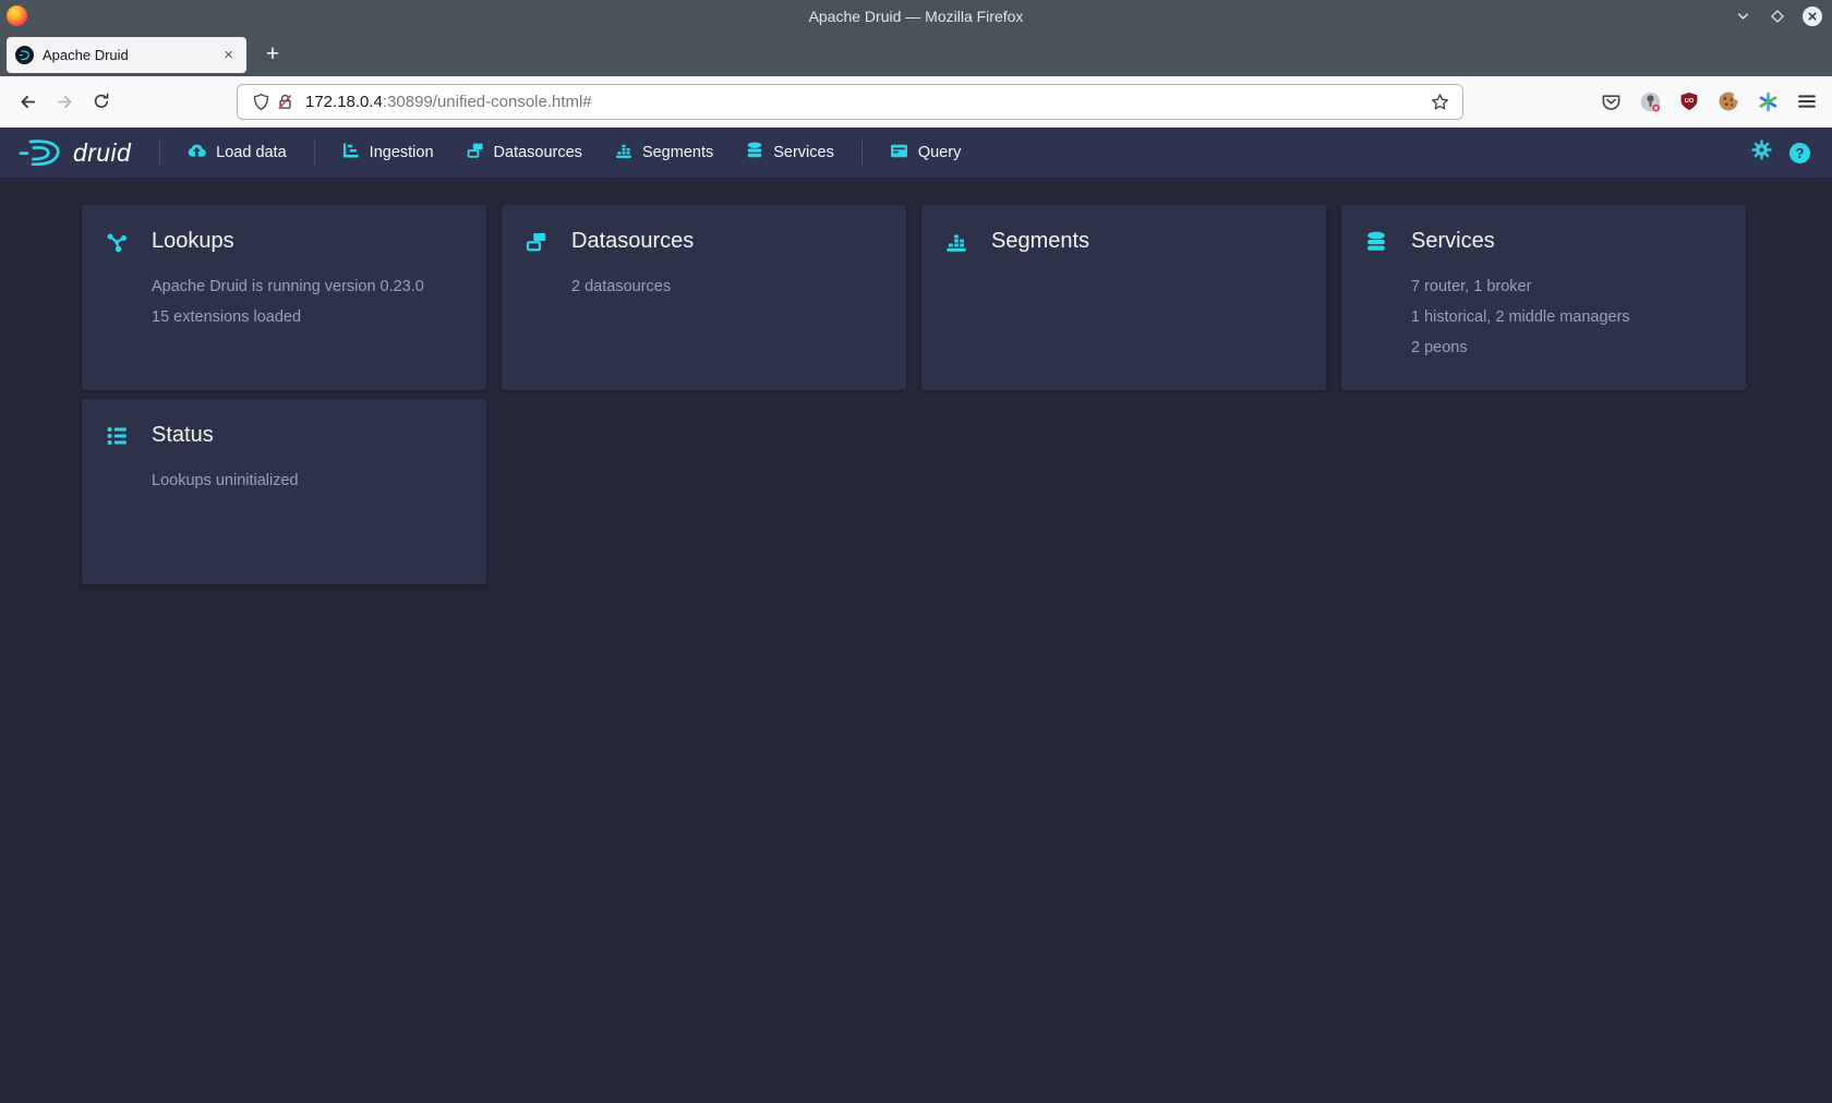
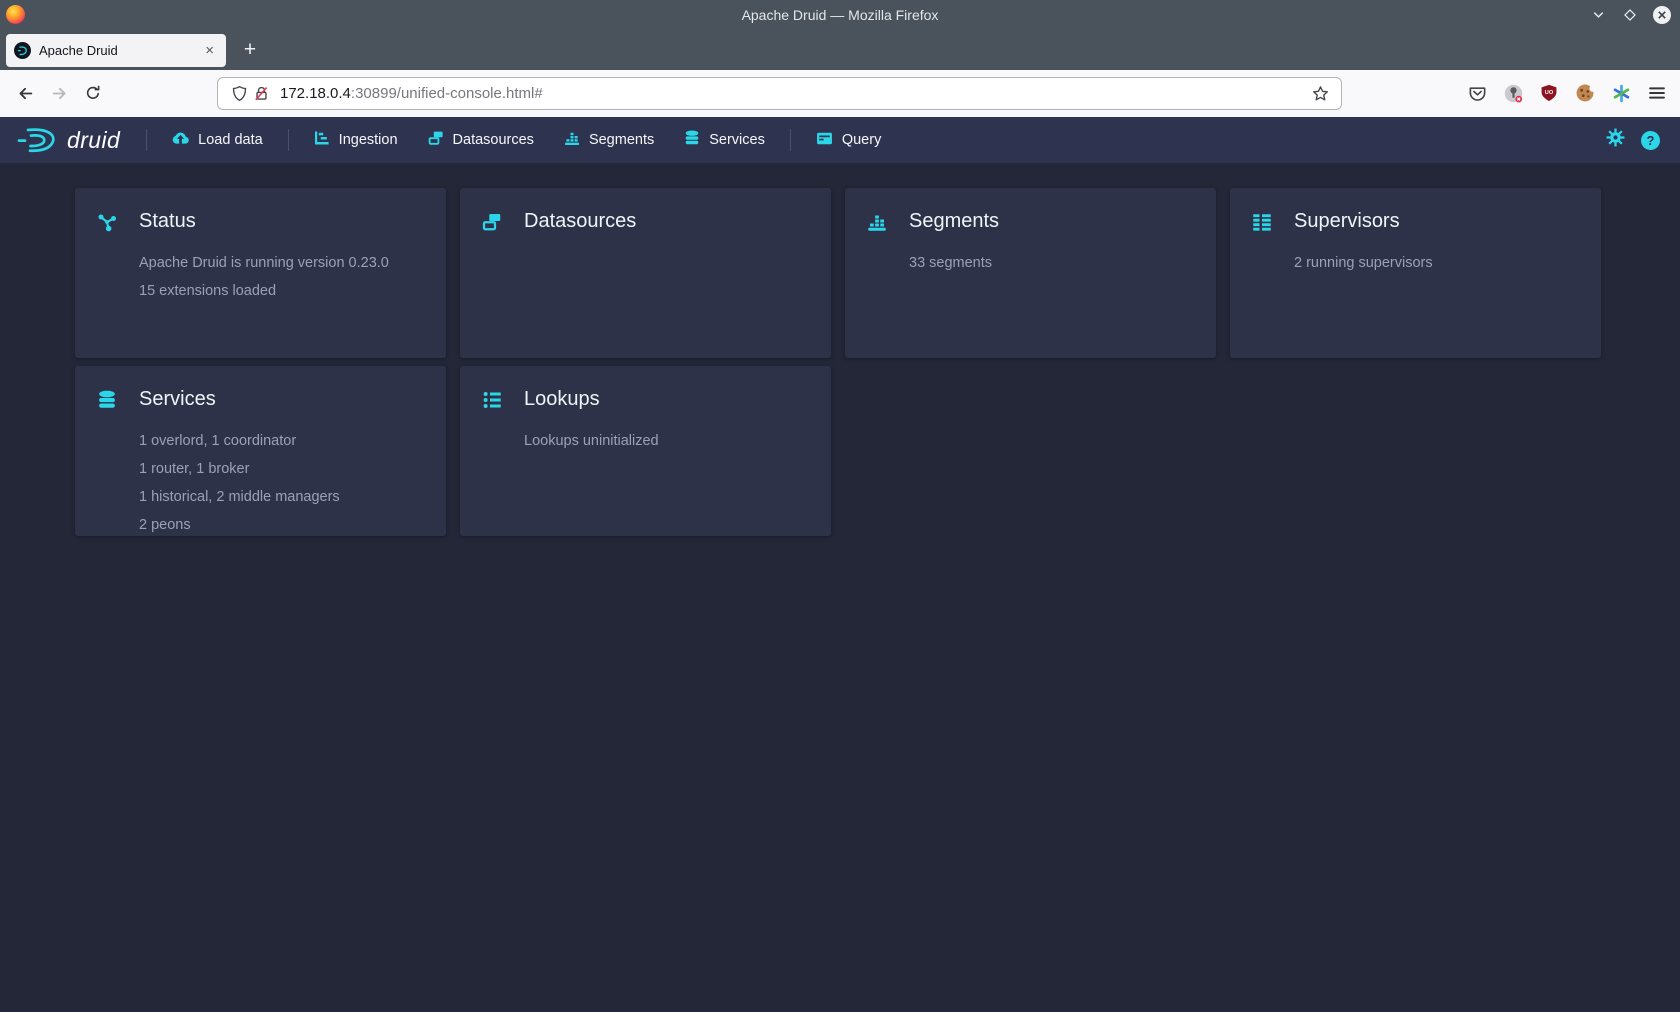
  Apache Druid — Mozilla Firefox
  Apache Druid
  ×
  +
  172.18.0.4:30899/unified-console.html#
  druid
  Load data
  Ingestion
  Datasources
  Segments
  Services
  Query
  ?
- Lookups
+ Status
  Apache Druid is running version 0.23.0
  15 extensions loaded
  Datasources
- 2 datasources
  Segments
+ 33 segments
+ Supervisors
+ 2 running supervisors
  Services
+ 1 overlord, 1 coordinator
- 7 router, 1 broker
+ 1 router, 1 broker
  1 historical, 2 middle managers
  2 peons
- Status
+ Lookups
  Lookups uninitialized
